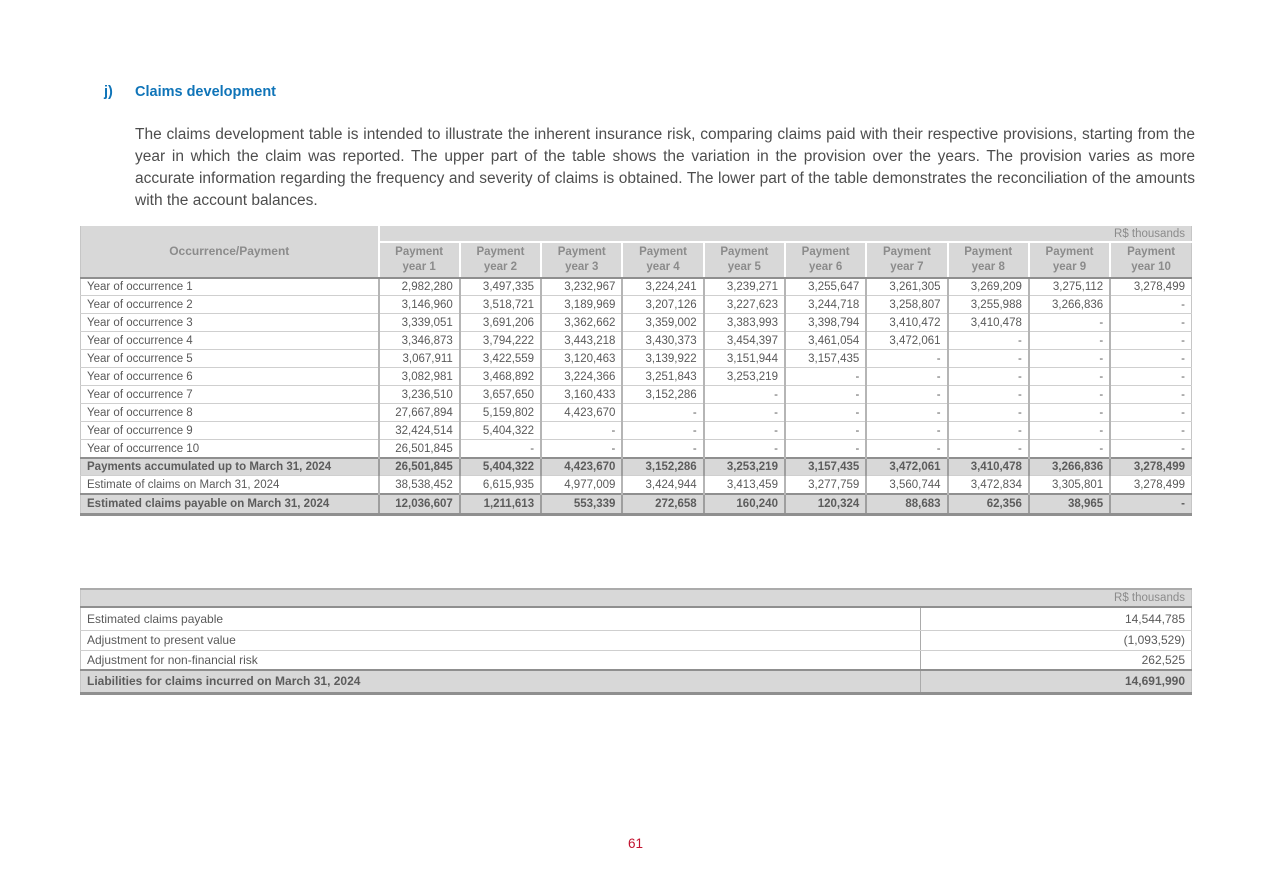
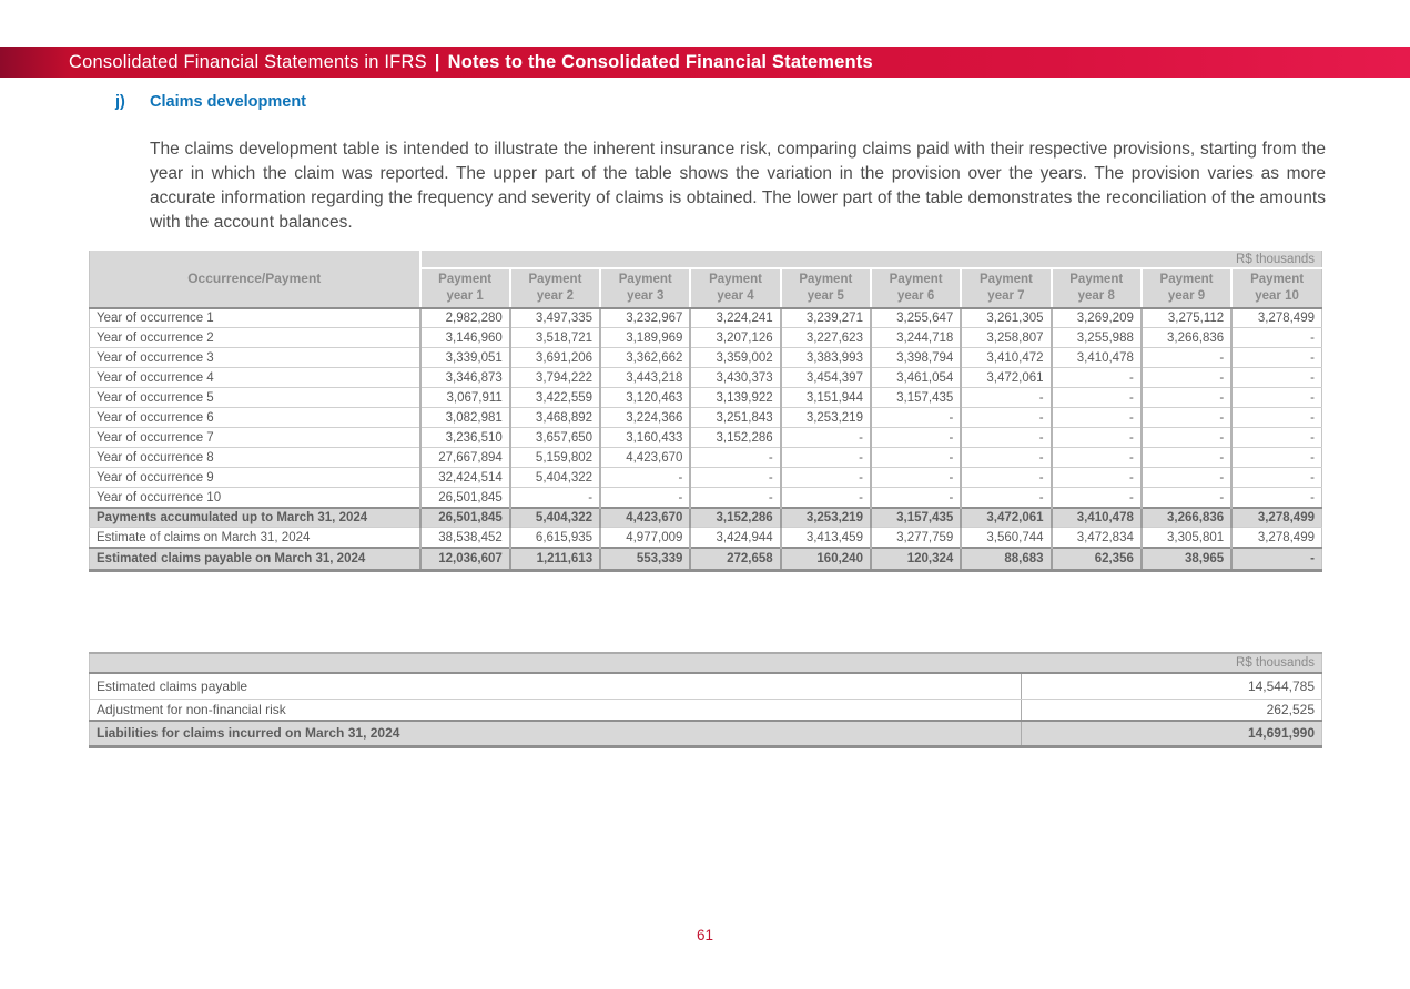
+ Consolidated Financial Statements in IFRS
+ |
+ Notes to the Consolidated Financial Statements
  j)
  Claims development
  The claims development table is intended to illustrate the inherent insurance risk, comparing claims paid with their respective provisions, starting from the year in which the claim was reported. The upper part of the table shows the variation in the provision over the years. The provision varies as more accurate information regarding the frequency and severity of claims is obtained. The lower part of the table demonstrates the reconciliation of the amounts with the account balances.
  Occurrence/Payment	R$ thousands
  Payment year 1	Payment year 2	Payment year 3	Payment year 4	Payment year 5	Payment year 6	Payment year 7	Payment year 8	Payment year 9	Payment year 10
  Year of occurrence 1	2,982,280	3,497,335	3,232,967	3,224,241	3,239,271	3,255,647	3,261,305	3,269,209	3,275,112	3,278,499
  Year of occurrence 2	3,146,960	3,518,721	3,189,969	3,207,126	3,227,623	3,244,718	3,258,807	3,255,988	3,266,836	-
  Year of occurrence 3	3,339,051	3,691,206	3,362,662	3,359,002	3,383,993	3,398,794	3,410,472	3,410,478	-	-
  Year of occurrence 4	3,346,873	3,794,222	3,443,218	3,430,373	3,454,397	3,461,054	3,472,061	-	-	-
  Year of occurrence 5	3,067,911	3,422,559	3,120,463	3,139,922	3,151,944	3,157,435	-	-	-	-
  Year of occurrence 6	3,082,981	3,468,892	3,224,366	3,251,843	3,253,219	-	-	-	-	-
  Year of occurrence 7	3,236,510	3,657,650	3,160,433	3,152,286	-	-	-	-	-	-
  Year of occurrence 8	27,667,894	5,159,802	4,423,670	-	-	-	-	-	-	-
  Year of occurrence 9	32,424,514	5,404,322	-	-	-	-	-	-	-	-
  Year of occurrence 10	26,501,845	-	-	-	-	-	-	-	-	-
  Payments accumulated up to March 31, 2024	26,501,845	5,404,322	4,423,670	3,152,286	3,253,219	3,157,435	3,472,061	3,410,478	3,266,836	3,278,499
  Estimate of claims on March 31, 2024	38,538,452	6,615,935	4,977,009	3,424,944	3,413,459	3,277,759	3,560,744	3,472,834	3,305,801	3,278,499
  Estimated claims payable on March 31, 2024	12,036,607	1,211,613	553,339	272,658	160,240	120,324	88,683	62,356	38,965	-
  R$ thousands
  Estimated claims payable	14,544,785
- Adjustment to present value	(1,093,529)
  Adjustment for non-financial risk	262,525
  Liabilities for claims incurred on March 31, 2024	14,691,990
  61
